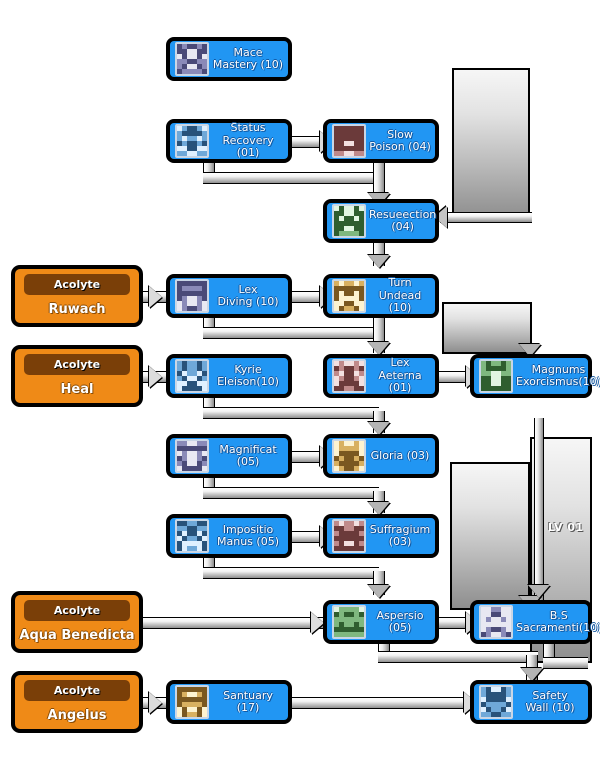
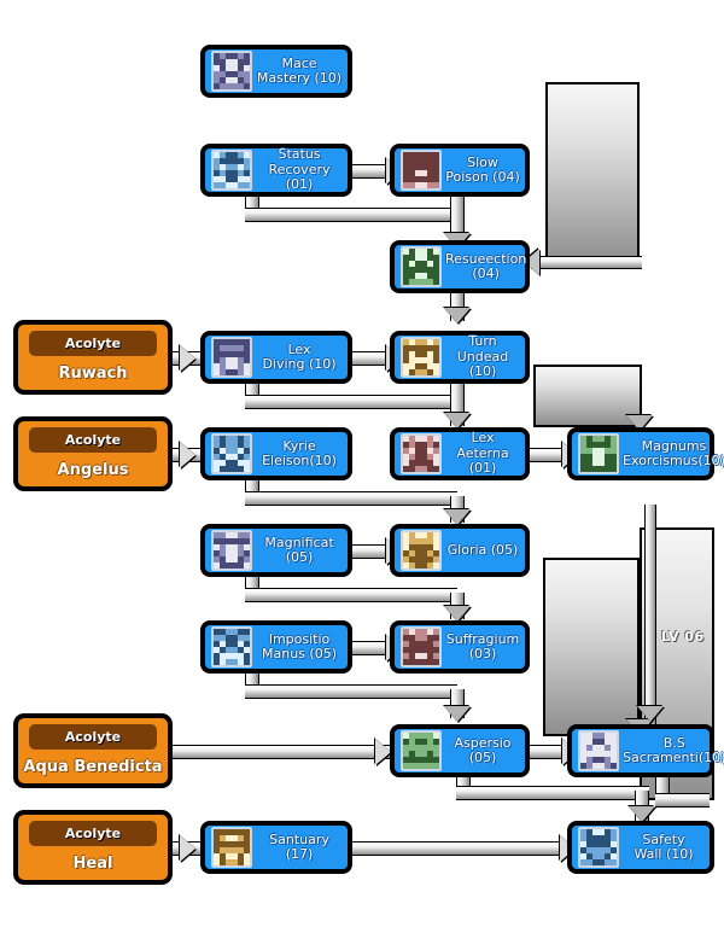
- LV 01
+ LV 06
  Acolyte
  Ruwach
  Acolyte
- Heal
+ Angelus
  Acolyte
  Aqua Benedicta
  Acolyte
- Angelus
+ Heal
  Mace
  Mastery (10)
  Status
  Recovery (01)
  Slow
  Poison (04)
  Resueection
  (04)
  Lex
  Diving (10)
  Turn
  Undead (10)
  Kyrie
  Eleison(10)
  Lex
  Aeterna (01)
  Magnums
  Exorcismus(10)
  Magnificat
  (05)
- Gloria (03)
+ Gloria (05)
  Impositio
  Manus (05)
  Suffragium
  (03)
  Aspersio
  (05)
  B.S
  Sacramenti(10)
  Santuary (17)
  Safety
  Wall (10)
